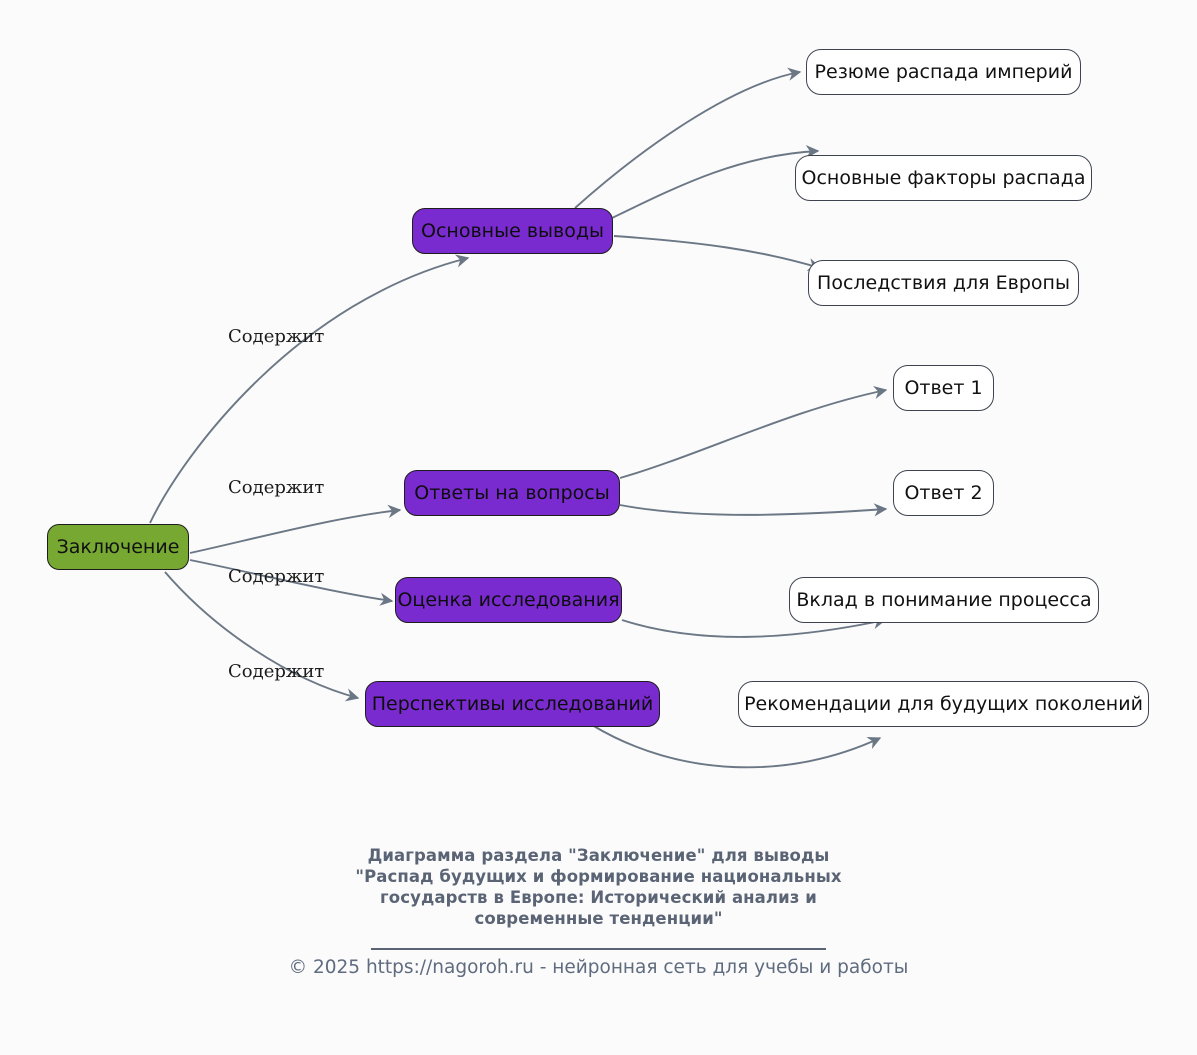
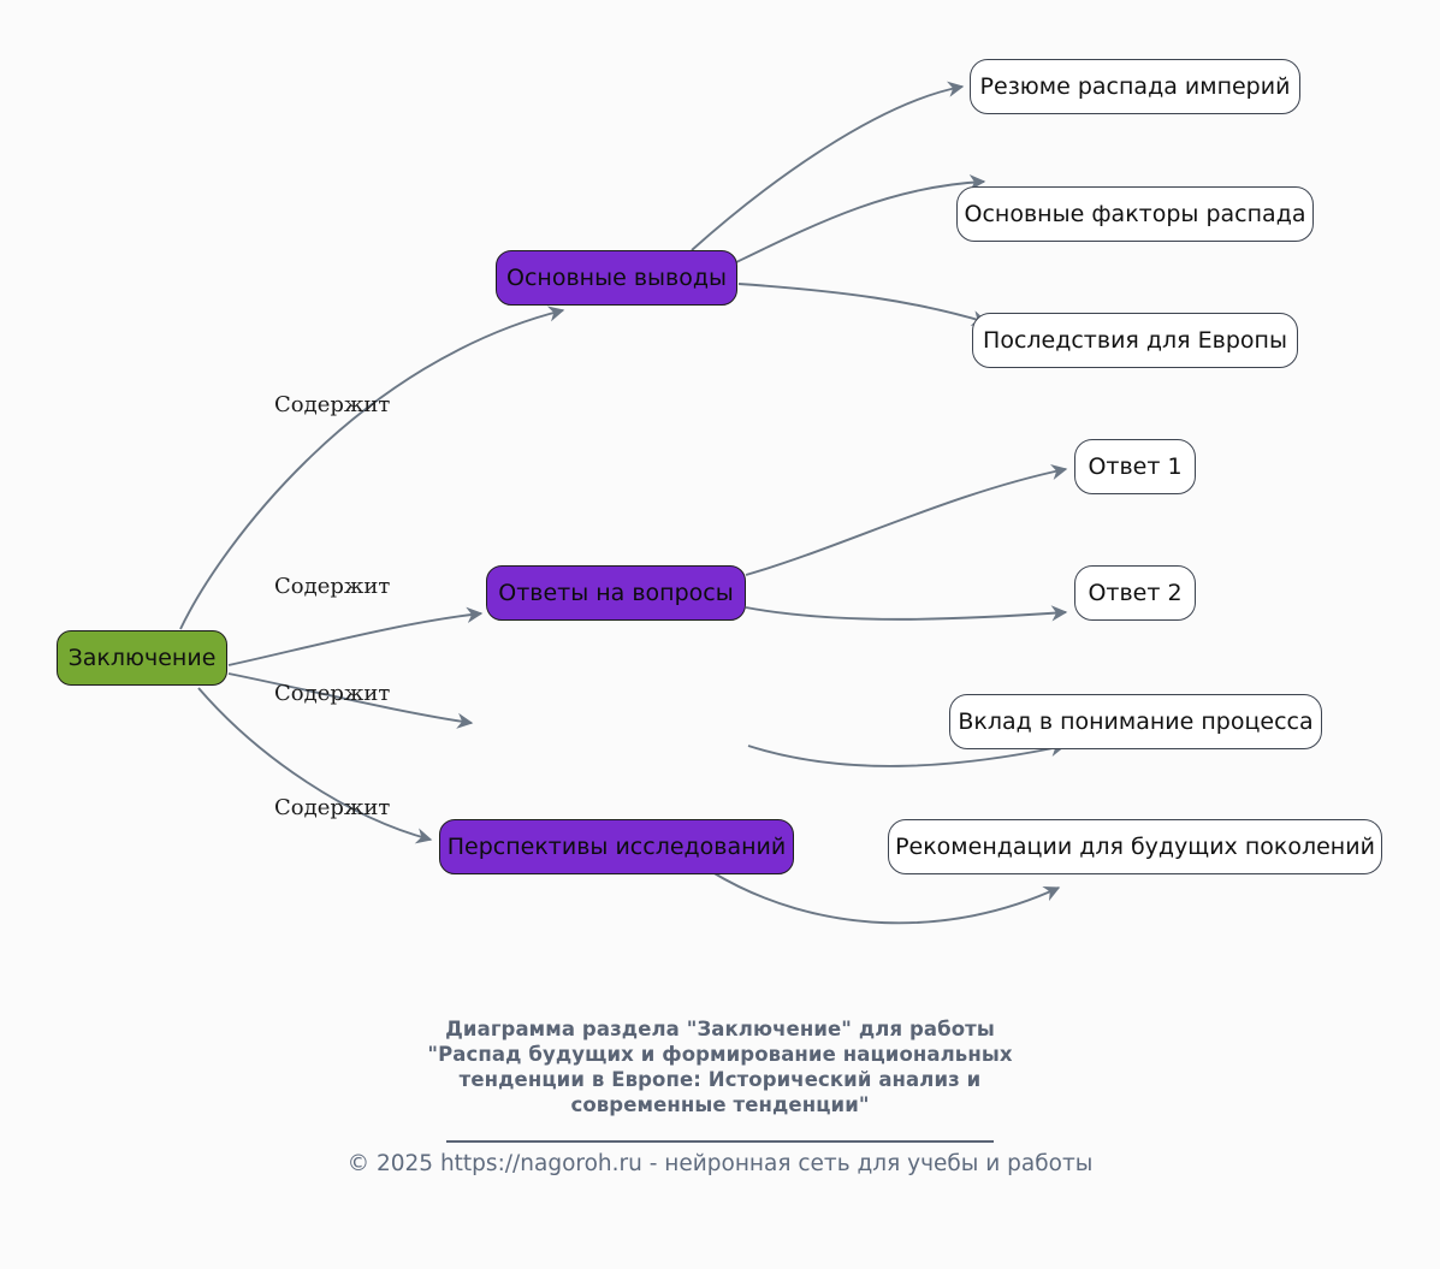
  Заключение
  Основные выводы
  Ответы на вопросы
- Оценка исследования
  Перспективы исследований
  Резюме распада империй
  Основные факторы распада
  Последствия для Европы
  Ответ 1
  Ответ 2
  Вклад в понимание процесса
  Рекомендации для будущих поколений
  Содержит
  Содержит
  Содержит
  Содержит
- Диаграмма раздела "Заключение" для выводы
+ Диаграмма раздела "Заключение" для работы
  "Распад будущих и формирование национальных
- государств в Европе: Исторический анализ и
+ тенденции в Европе: Исторический анализ и
  современные тенденции"
  © 2025 https://nagoroh.ru - нейронная сеть для учебы и работы
